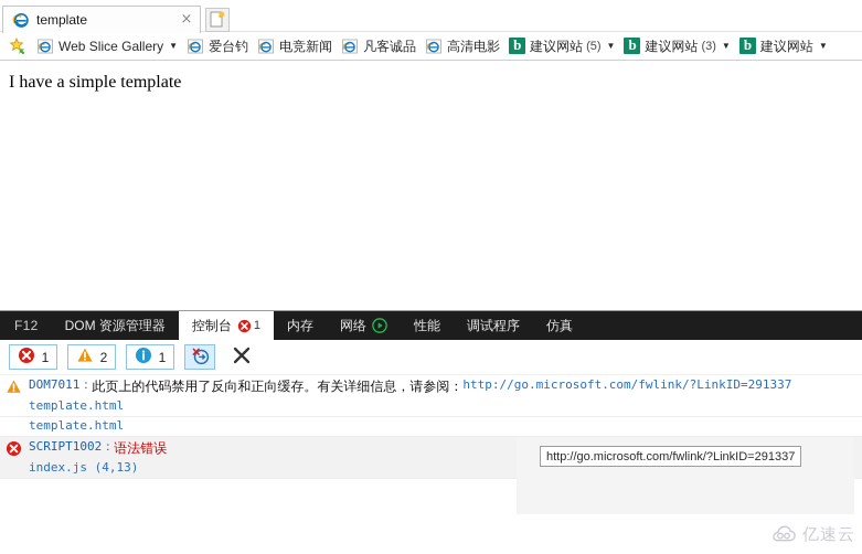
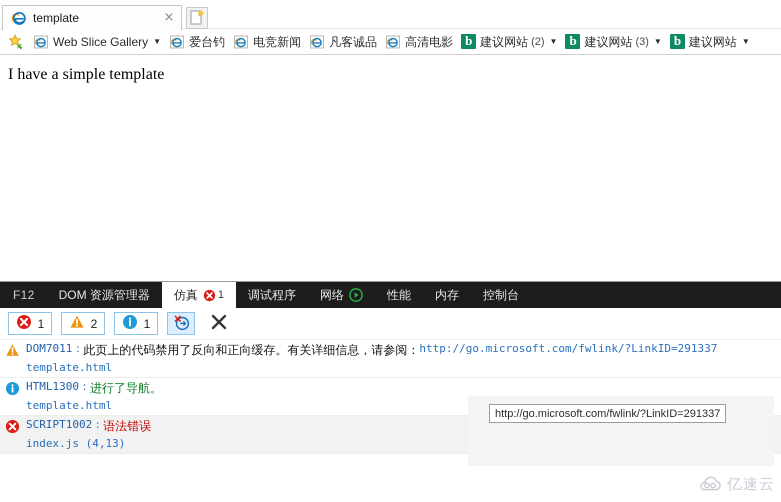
  template
  ×
  Web Slice Gallery
  ▼
  爱台钓
  电竞新闻
  凡客诚品
  高清电影
  建议网站
- (5)
+ (2)
  ▼
  建议网站
  (3)
  ▼
  建议网站
  ▼
  I have a simple template
  F12
  DOM 资源管理器
- 控制台
+ 仿真
  1
- 内存
+ 调试程序
  网络
  性能
- 调试程序
+ 内存
- 仿真
+ 控制台
  1
  2
  1
  DOM7011：
  此页上的代码禁用了反向和正向缓存。有关详细信息，请参阅：
  http://go.microsoft.com/fwlink/?LinkID=291337
  template.html
+ HTML1300：
+ 进行了导航。
  template.html
  SCRIPT1002：
  语法错误
  index.js (4,13)
  http://go.microsoft.com/fwlink/?LinkID=291337
  亿速云
